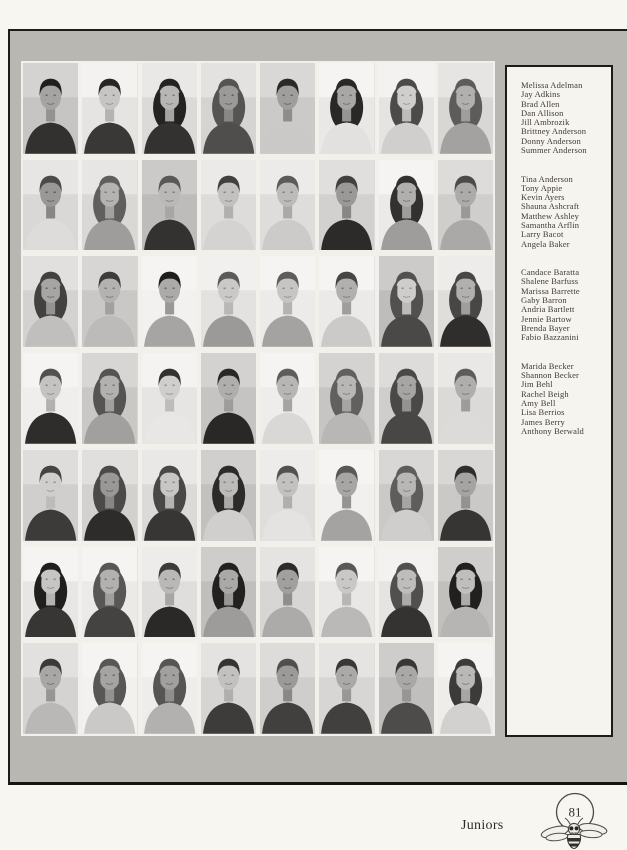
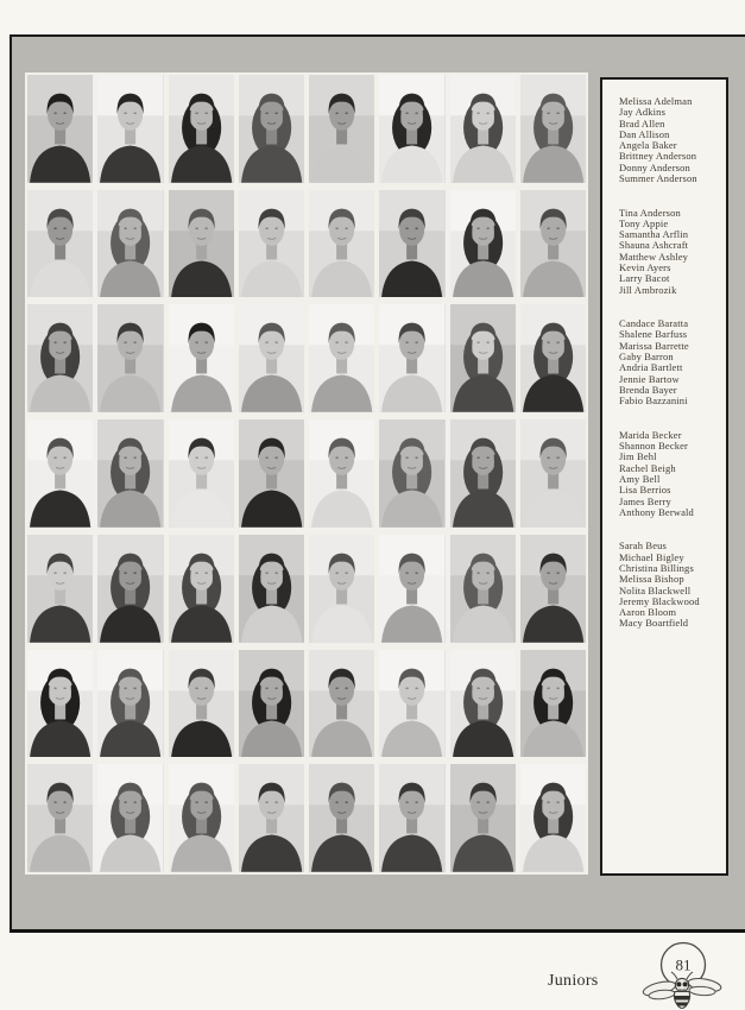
  Melissa Adelman
  Jay Adkins
  Brad Allen
  Dan Allison
- Jill Ambrozik
+ Angela Baker
  Brittney Anderson
  Donny Anderson
  Summer Anderson
  Tina Anderson
  Tony Appie
- Kevin Ayers
+ Samantha Arflin
  Shauna Ashcraft
  Matthew Ashley
- Samantha Arflin
+ Kevin Ayers
  Larry Bacot
- Angela Baker
+ Jill Ambrozik
  Candace Baratta
  Shalene Barfuss
  Marissa Barrette
  Gaby Barron
  Andria Bartlett
  Jennie Bartow
  Brenda Bayer
  Fabio Bazzanini
  Marida Becker
  Shannon Becker
  Jim Behl
  Rachel Beigh
  Amy Bell
  Lisa Berrios
  James Berry
  Anthony Berwald
+ Sarah Beus
+ Michael Bigley
+ Christina Billings
+ Melissa Bishop
+ Nolita Blackwell
+ Jeremy Blackwood
+ Aaron Bloom
+ Macy Boartfield
  Juniors
  81
